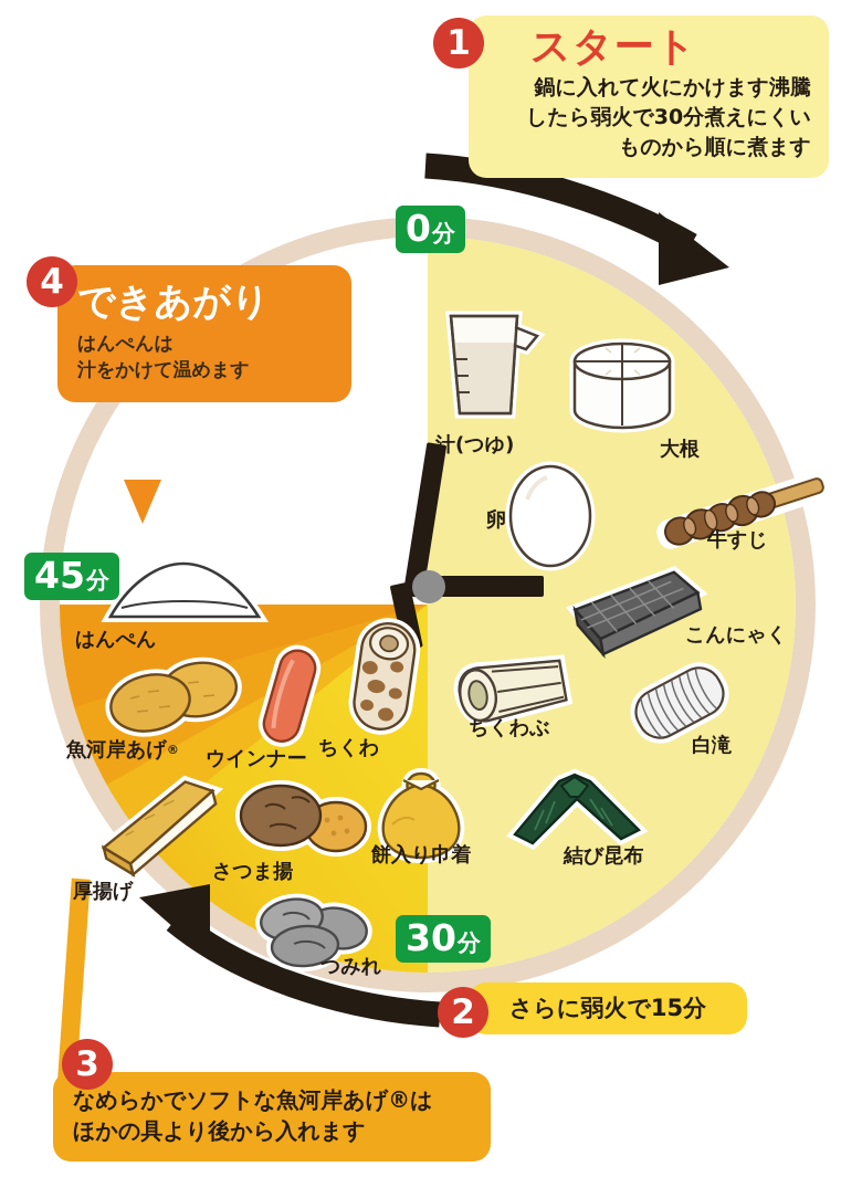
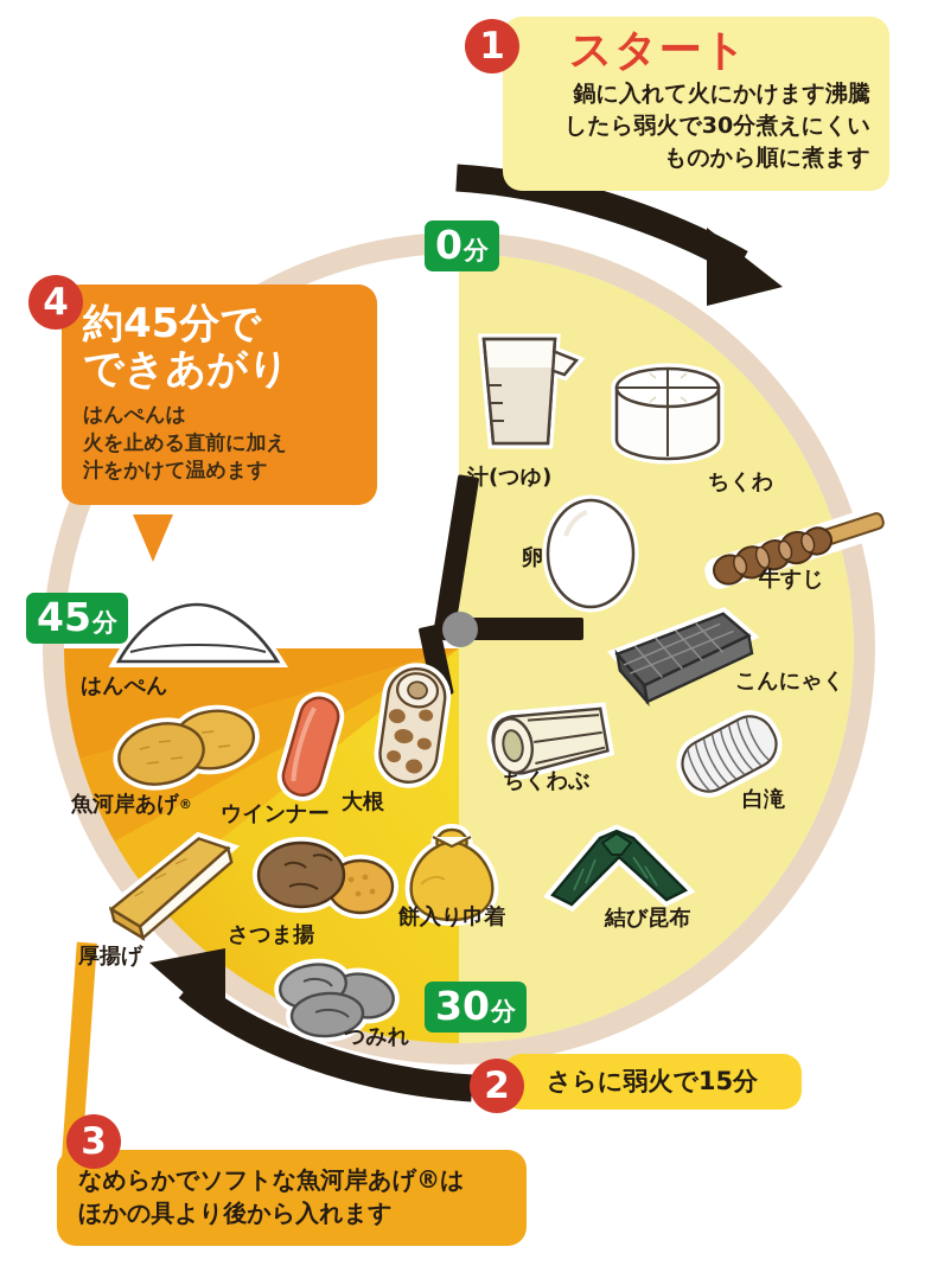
  1
  スタート
  鍋に入れて火にかけます沸騰
  したら弱火で30分煮えにくい
  ものから順に煮ます
  4
+ 約45分で
  できあがり
  はんぺんは
+ 火を止める直前に加え
  汁をかけて温めます
  2
  さらに弱火で15分
  3
  なめらかでソフトな魚河岸あげ®は
  ほかの具より後から入れます
  0
  分
  30
  分
  45
  分
  汁(つゆ)
- 大根
+ ちくわ
  卵
  牛すじ
  こんにゃく
  ちくわぶ
  白滝
  結び昆布
  餅入り巾着
  はんぺん
  魚河岸あげ®
  ウインナー
- ちくわ
+ 大根
  厚揚げ
  さつま揚
  つみれ
